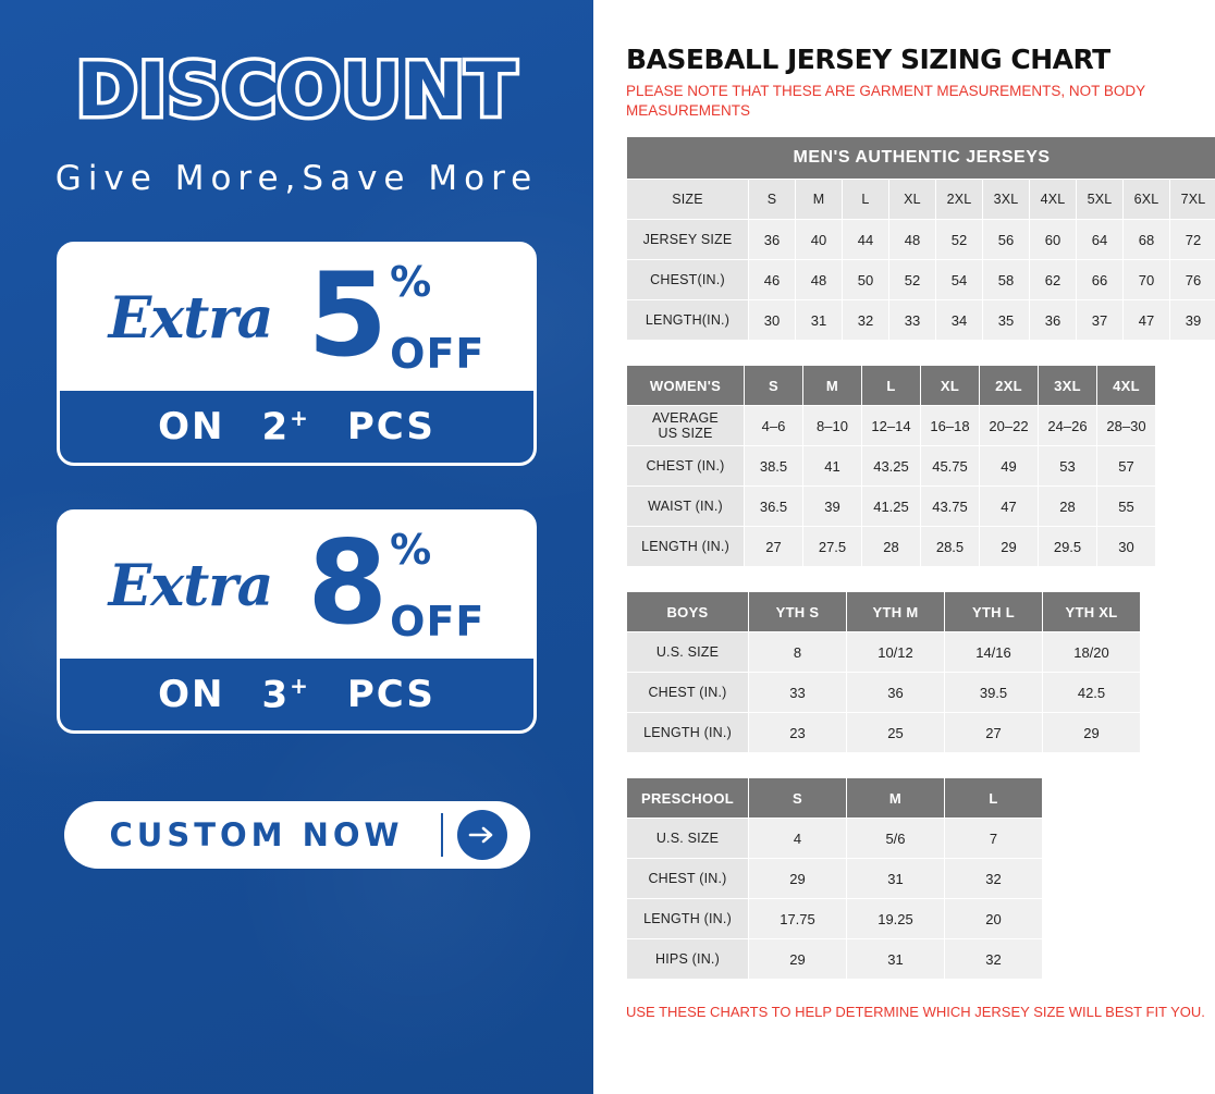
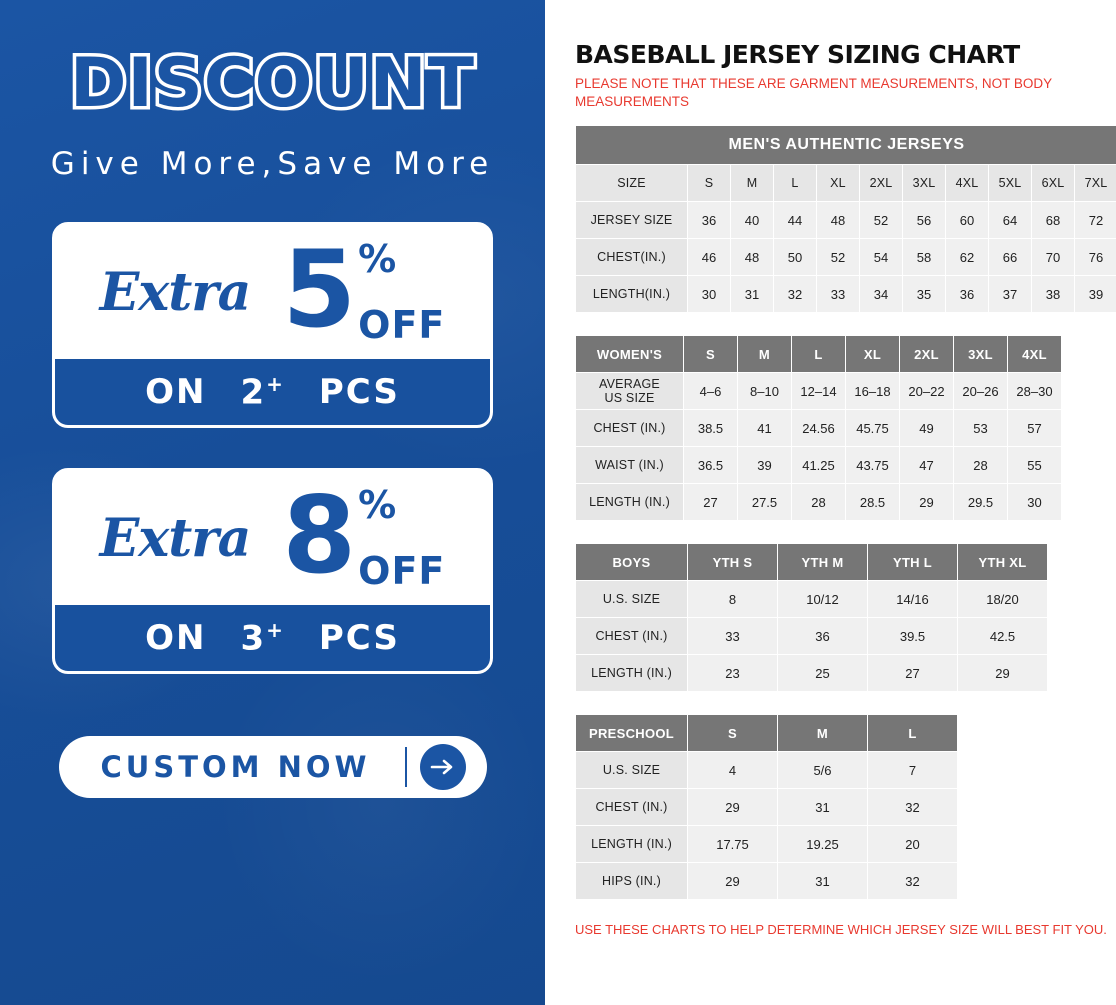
  DISCOUNT
  Give More,Save More
  Extra
  5
  %
  OFF
  ON
  2+
  PCS
  Extra
  8
  %
  OFF
  ON
  3+
  PCS
  CUSTOM NOW
  BASEBALL JERSEY SIZING CHART
  PLEASE NOTE THAT THESE ARE GARMENT MEASUREMENTS, NOT BODY MEASUREMENTS
  MEN'S AUTHENTIC JERSEYS
  SIZE	S	M	L	XL	2XL	3XL	4XL	5XL	6XL	7XL
  JERSEY SIZE	36	40	44	48	52	56	60	64	68	72
  CHEST(IN.)	46	48	50	52	54	58	62	66	70	76
- LENGTH(IN.)	30	31	32	33	34	35	36	37	47	39
+ LENGTH(IN.)	30	31	32	33	34	35	36	37	38	39
  WOMEN'S	S	M	L	XL	2XL	3XL	4XL
- AVERAGEUS SIZE	4–6	8–10	12–14	16–18	20–22	24–26	28–30
+ AVERAGEUS SIZE	4–6	8–10	12–14	16–18	20–22	20–26	28–30
- CHEST (IN.)	38.5	41	43.25	45.75	49	53	57
+ CHEST (IN.)	38.5	41	24.56	45.75	49	53	57
  WAIST (IN.)	36.5	39	41.25	43.75	47	28	55
  LENGTH (IN.)	27	27.5	28	28.5	29	29.5	30
  BOYS	YTH S	YTH M	YTH L	YTH XL
  U.S. SIZE	8	10/12	14/16	18/20
  CHEST (IN.)	33	36	39.5	42.5
  LENGTH (IN.)	23	25	27	29
  PRESCHOOL	S	M	L
  U.S. SIZE	4	5/6	7
  CHEST (IN.)	29	31	32
  LENGTH (IN.)	17.75	19.25	20
  HIPS (IN.)	29	31	32
  USE THESE CHARTS TO HELP DETERMINE WHICH JERSEY SIZE WILL BEST FIT YOU.
